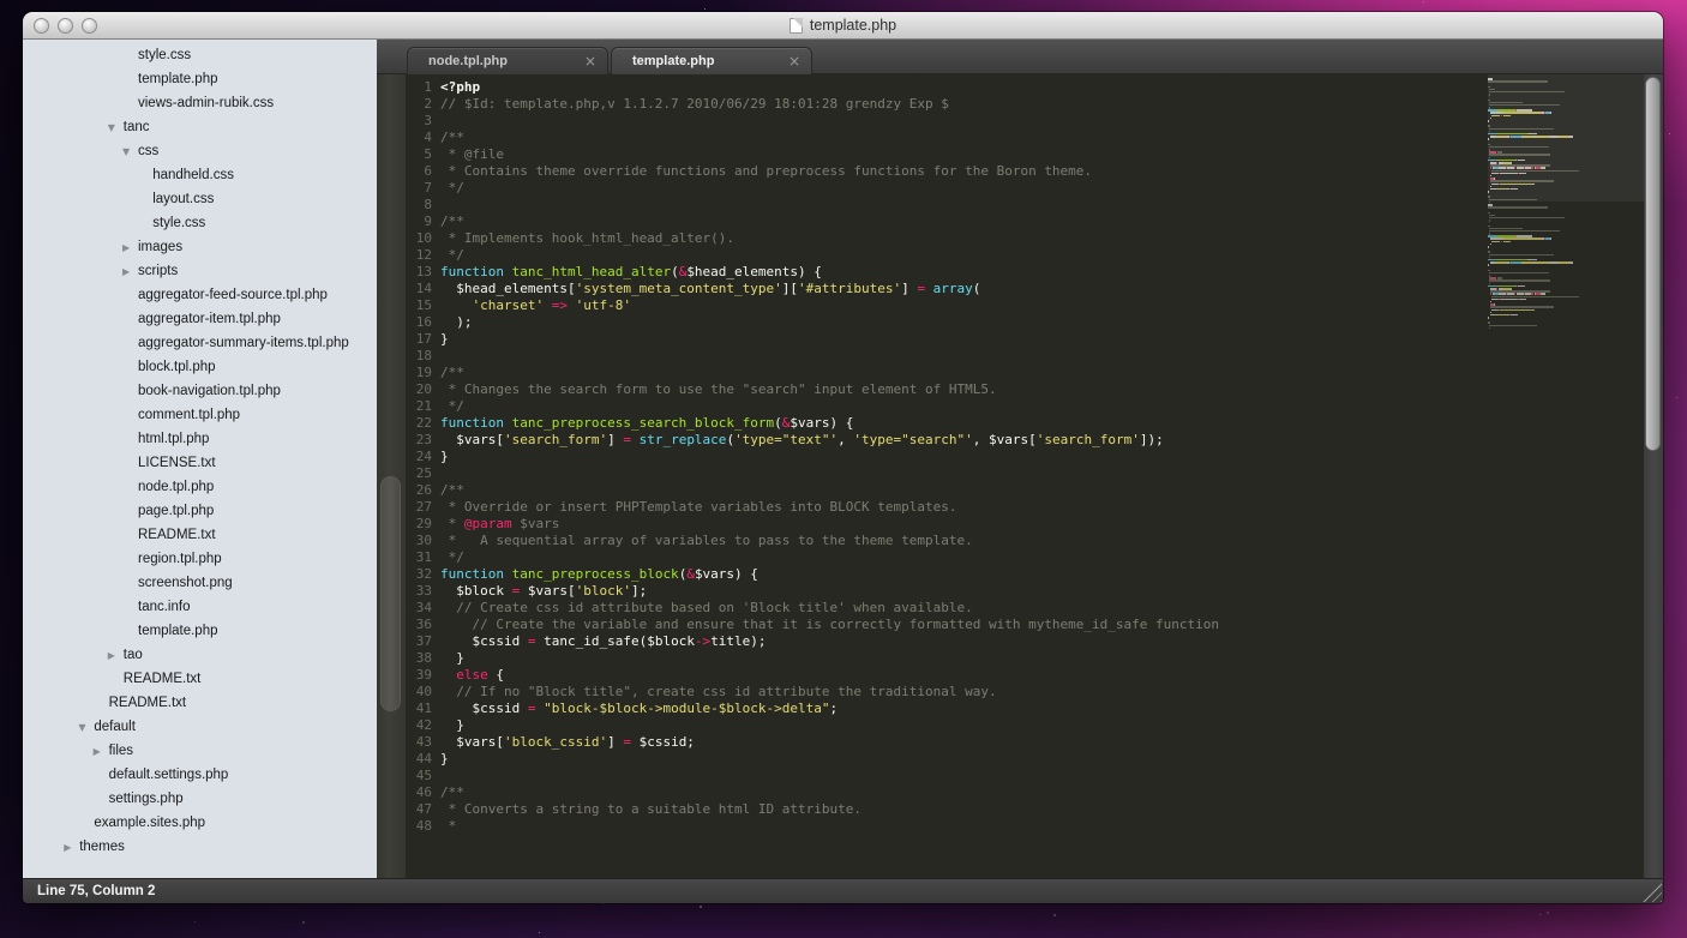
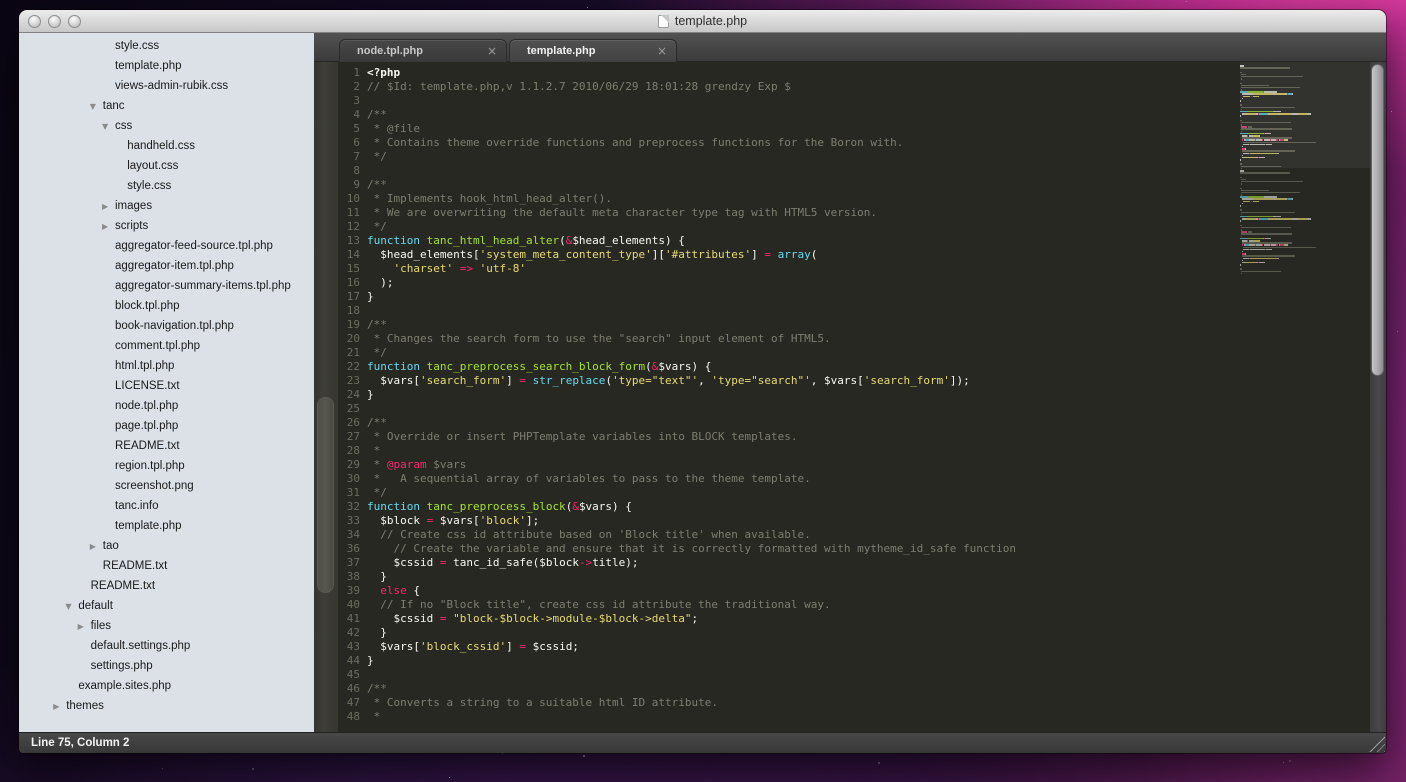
  template.php
  style.css
  template.php
  views-admin-rubik.css
  ▼ tanc
  ▼ css
  handheld.css
  layout.css
  style.css
  ▶ images
  ▶ scripts
  aggregator-feed-source.tpl.php
  aggregator-item.tpl.php
  aggregator-summary-items.tpl.php
  block.tpl.php
  book-navigation.tpl.php
  comment.tpl.php
  html.tpl.php
  LICENSE.txt
  node.tpl.php
  page.tpl.php
  README.txt
  region.tpl.php
  screenshot.png
  tanc.info
  template.php
  ▶ tao
  README.txt
  README.txt
  ▼ default
  ▶ files
  default.settings.php
  settings.php
  example.sites.php
  ▶ themes
  node.tpl.php
  ×
  template.php
  ×
  1 <?php
  2 // $Id: template.php,v 1.1.2.7 2010/06/29 18:01:28 grendzy Exp $
  3
  4 /**
  5 * @file
- 6 * Contains theme override functions and preprocess functions for the Boron theme.
+ 6 * Contains theme override functions and preprocess functions for the Boron with.
  7 */
  8
  9 /**
  10 * Implements hook_html_head_alter().
+ 11 * We are overwriting the default meta character type tag with HTML5 version.
  12 */
  13 function tanc_html_head_alter(&$head_elements) {
  14 $head_elements['system_meta_content_type']['#attributes'] = array(
  15 'charset' => 'utf-8'
  16 );
  17 }
  18
  19 /**
  20 * Changes the search form to use the "search" input element of HTML5.
  21 */
  22 function tanc_preprocess_search_block_form(&$vars) {
  23 $vars['search_form'] = str_replace('type="text"', 'type="search"', $vars['search_form']);
  24 }
  25
  26 /**
  27 * Override or insert PHPTemplate variables into BLOCK templates.
+ 28 *
  29 * @param $vars
  30 * A sequential array of variables to pass to the theme template.
  31 */
  32 function tanc_preprocess_block(&$vars) {
  33 $block = $vars['block'];
  34 // Create css id attribute based on 'Block title' when available.
  36 // Create the variable and ensure that it is correctly formatted with mytheme_id_safe function
  37 $cssid = tanc_id_safe($block->title);
  38 }
  39 else {
  40 // If no "Block title", create css id attribute the traditional way.
  41 $cssid = "block-$block->module-$block->delta";
  42 }
  43 $vars['block_cssid'] = $cssid;
  44 }
  45
  46 /**
  47 * Converts a string to a suitable html ID attribute.
  48 *
  Line 75, Column 2
